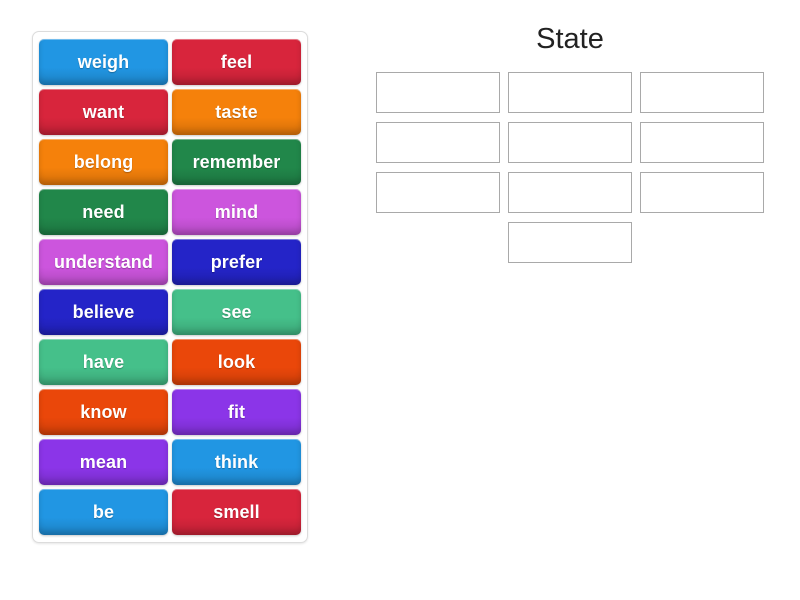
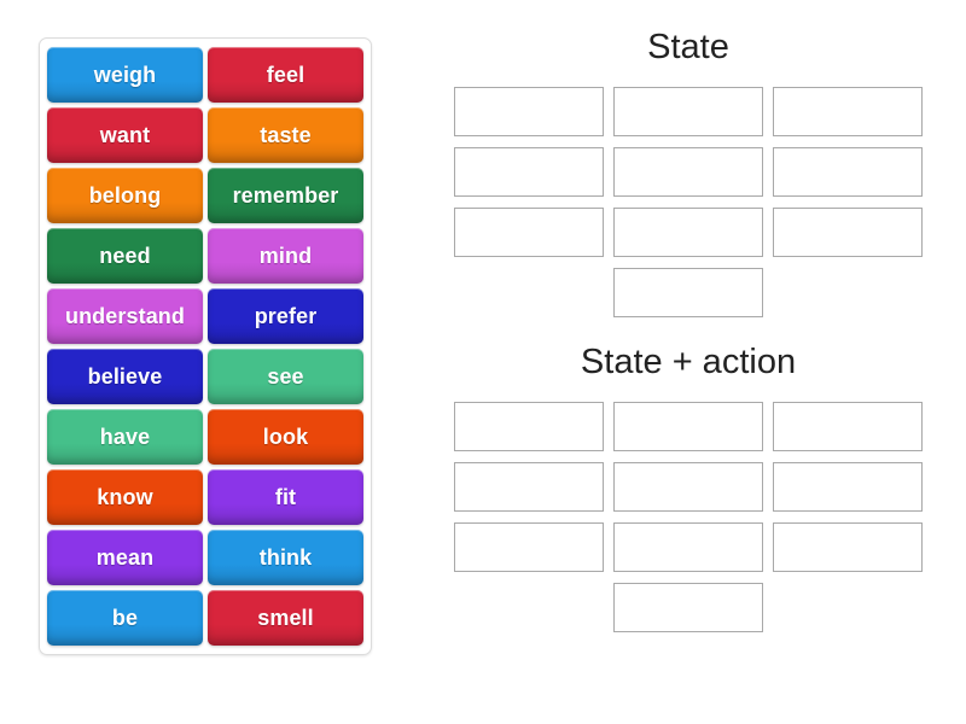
  weigh
  feel
  want
  taste
  belong
  remember
  need
  mind
  understand
  prefer
  believe
  see
  have
  look
  know
  fit
  mean
  think
  be
  smell
  State
+ State + action
